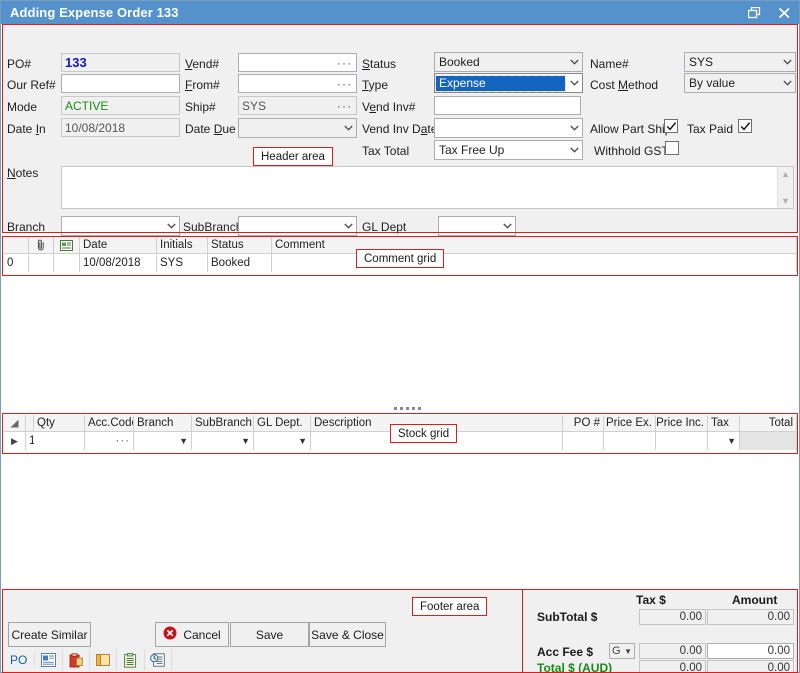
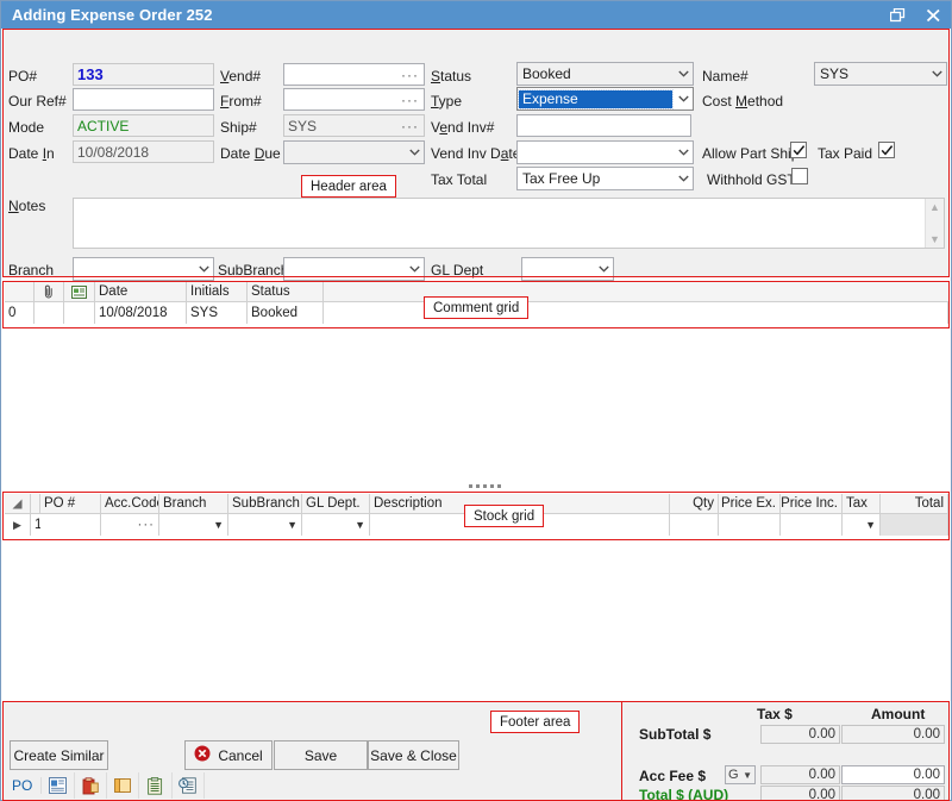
- Adding Expense Order 133
+ Adding Expense Order 252
  PO#
  133
  Our Ref#
  Mode
  ACTIVE
  Date In
  10/08/2018
  Vend#
  ···
  From#
  ···
  Ship#
  SYS
  ···
  Date Due
  Status
  Booked
  Type
  Expense
  Vend Inv#
  Vend Inv Dat
  Tax Total
  Tax Free Up
  Name#
  SYS
  Cost Method
- By value
  Allow Part Sh
  Tax Paid
  Withhold GS
  Notes
  ▲
  ▼
  Branch
  SubBranc
  GL Dept
  Date
  Initials
  Status
- Comment
  0
  10/08/2018
  SYS
  Booked
- Qty
+ PO #
  Acc.Cod
  Branch
  SubBranch
  GL Dept.
  Description
- PO #
+ Qty
  Price Ex.
  Price Inc.
  Tax
  Total
  ▶
  1
  ···
  ▼
  ▼
  ▼
  ▼
  Create Similar
  Cancel
  Save
  Save & Close
  PO
  Tax $
  Amount
  SubTotal $
  0.00
  0.00
  Acc Fee $
  G
  ▼
  0.00
  0.00
  Total $ (AUD)
  0.00
  0.00
  Header area
  Comment grid
  Stock grid
  Footer area
